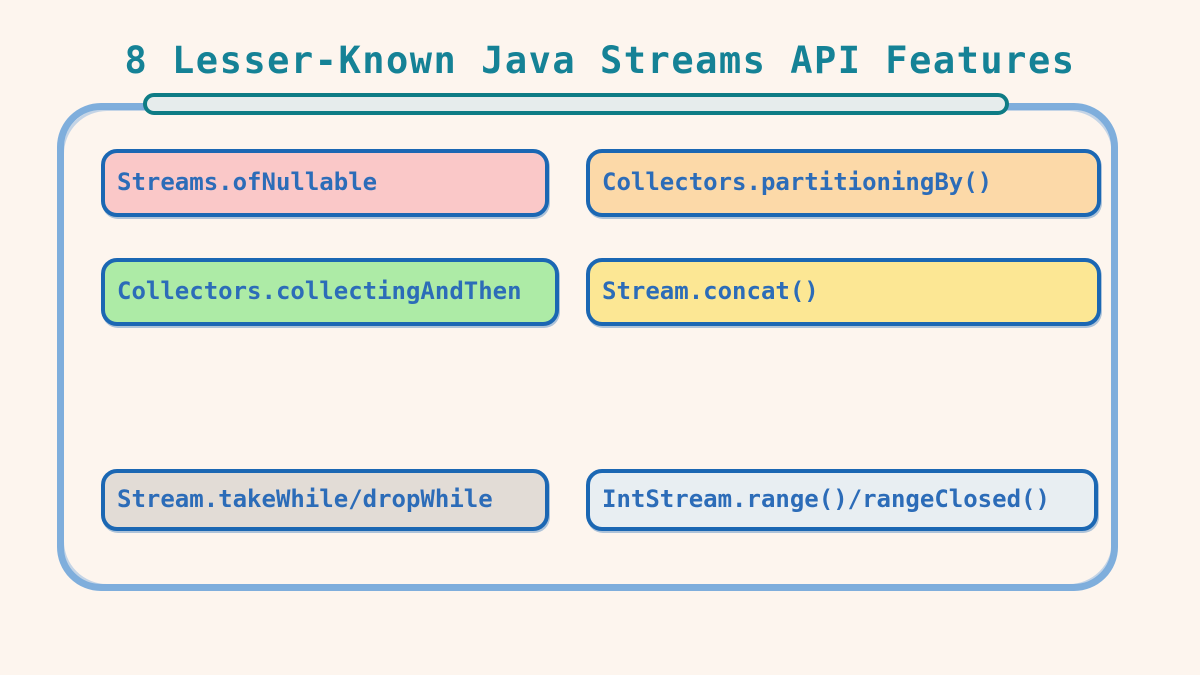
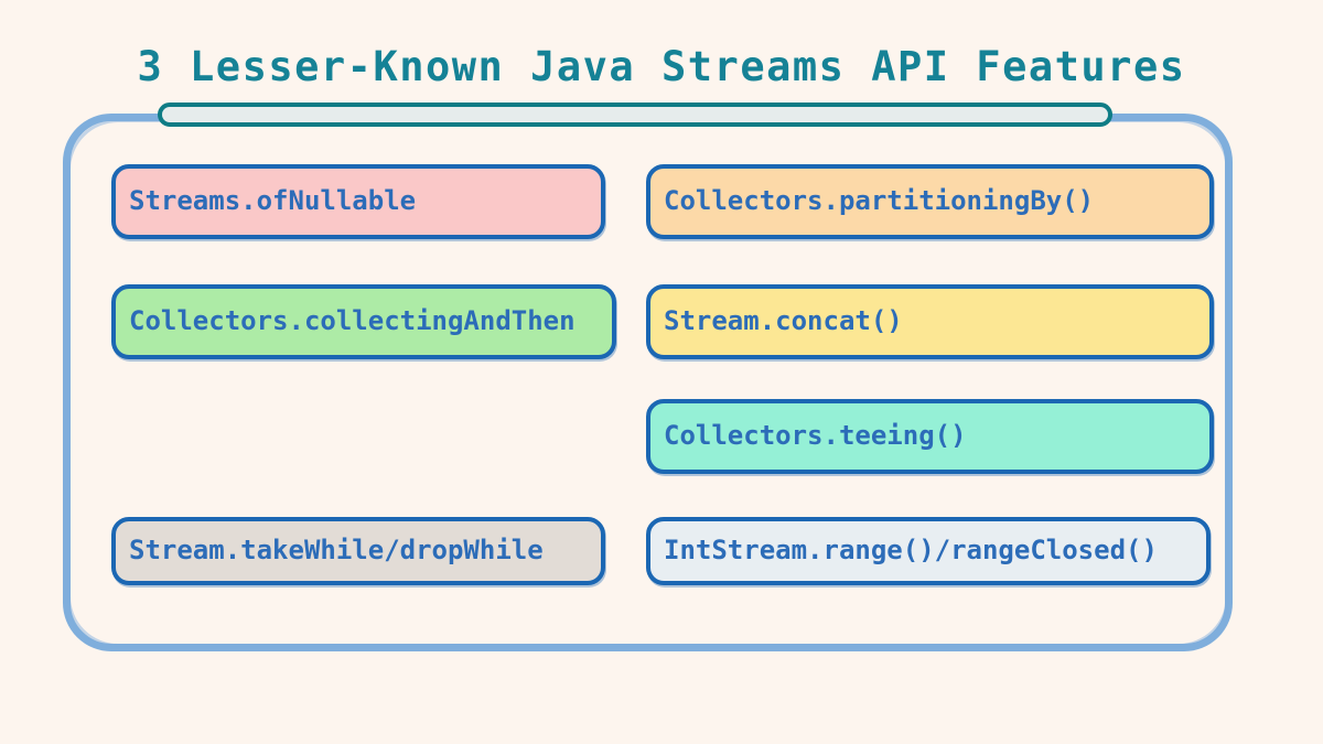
- 8 Lesser-Known Java Streams API Features
+ 3 Lesser-Known Java Streams API Features
  Streams.ofNullable
  Collectors.collectingAndThen
  Stream.takeWhile/dropWhile
  Collectors.partitioningBy()
  Stream.concat()
+ Collectors.teeing()
  IntStream.range()/rangeClosed()
